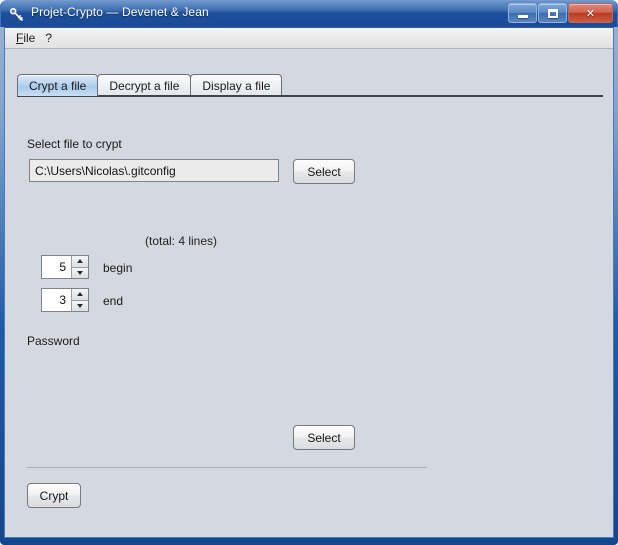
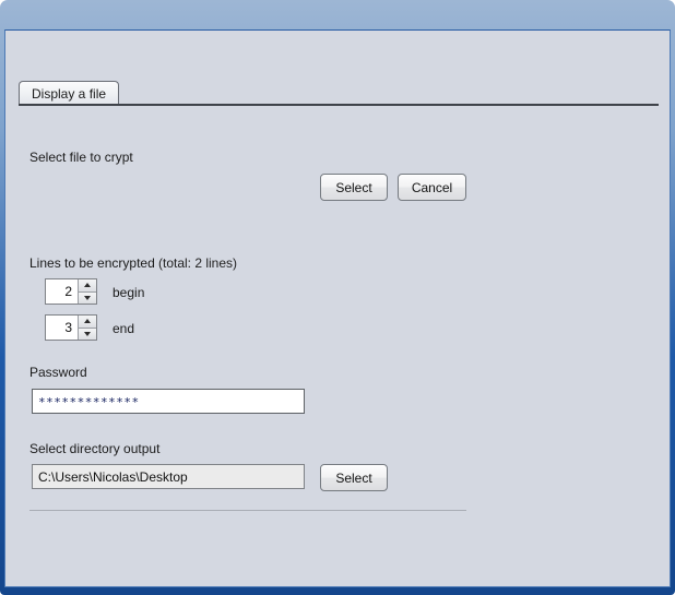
- Projet-Crypto — Devenet & Jean
- ✕
- File
- ?
- Crypt a file
- Decrypt a file
  Display a file
  Select file to crypt
- C:\Users\Nicolas\.gitconfig
  Select
+ Cancel
+ Lines to be encrypted
- (total: 4 lines)
+ (total: 2 lines)
- 5
+ 2
  begin
  3
  end
  Password
+ *************
+ Select directory output
+ C:\Users\Nicolas\Desktop
  Select
- Crypt
